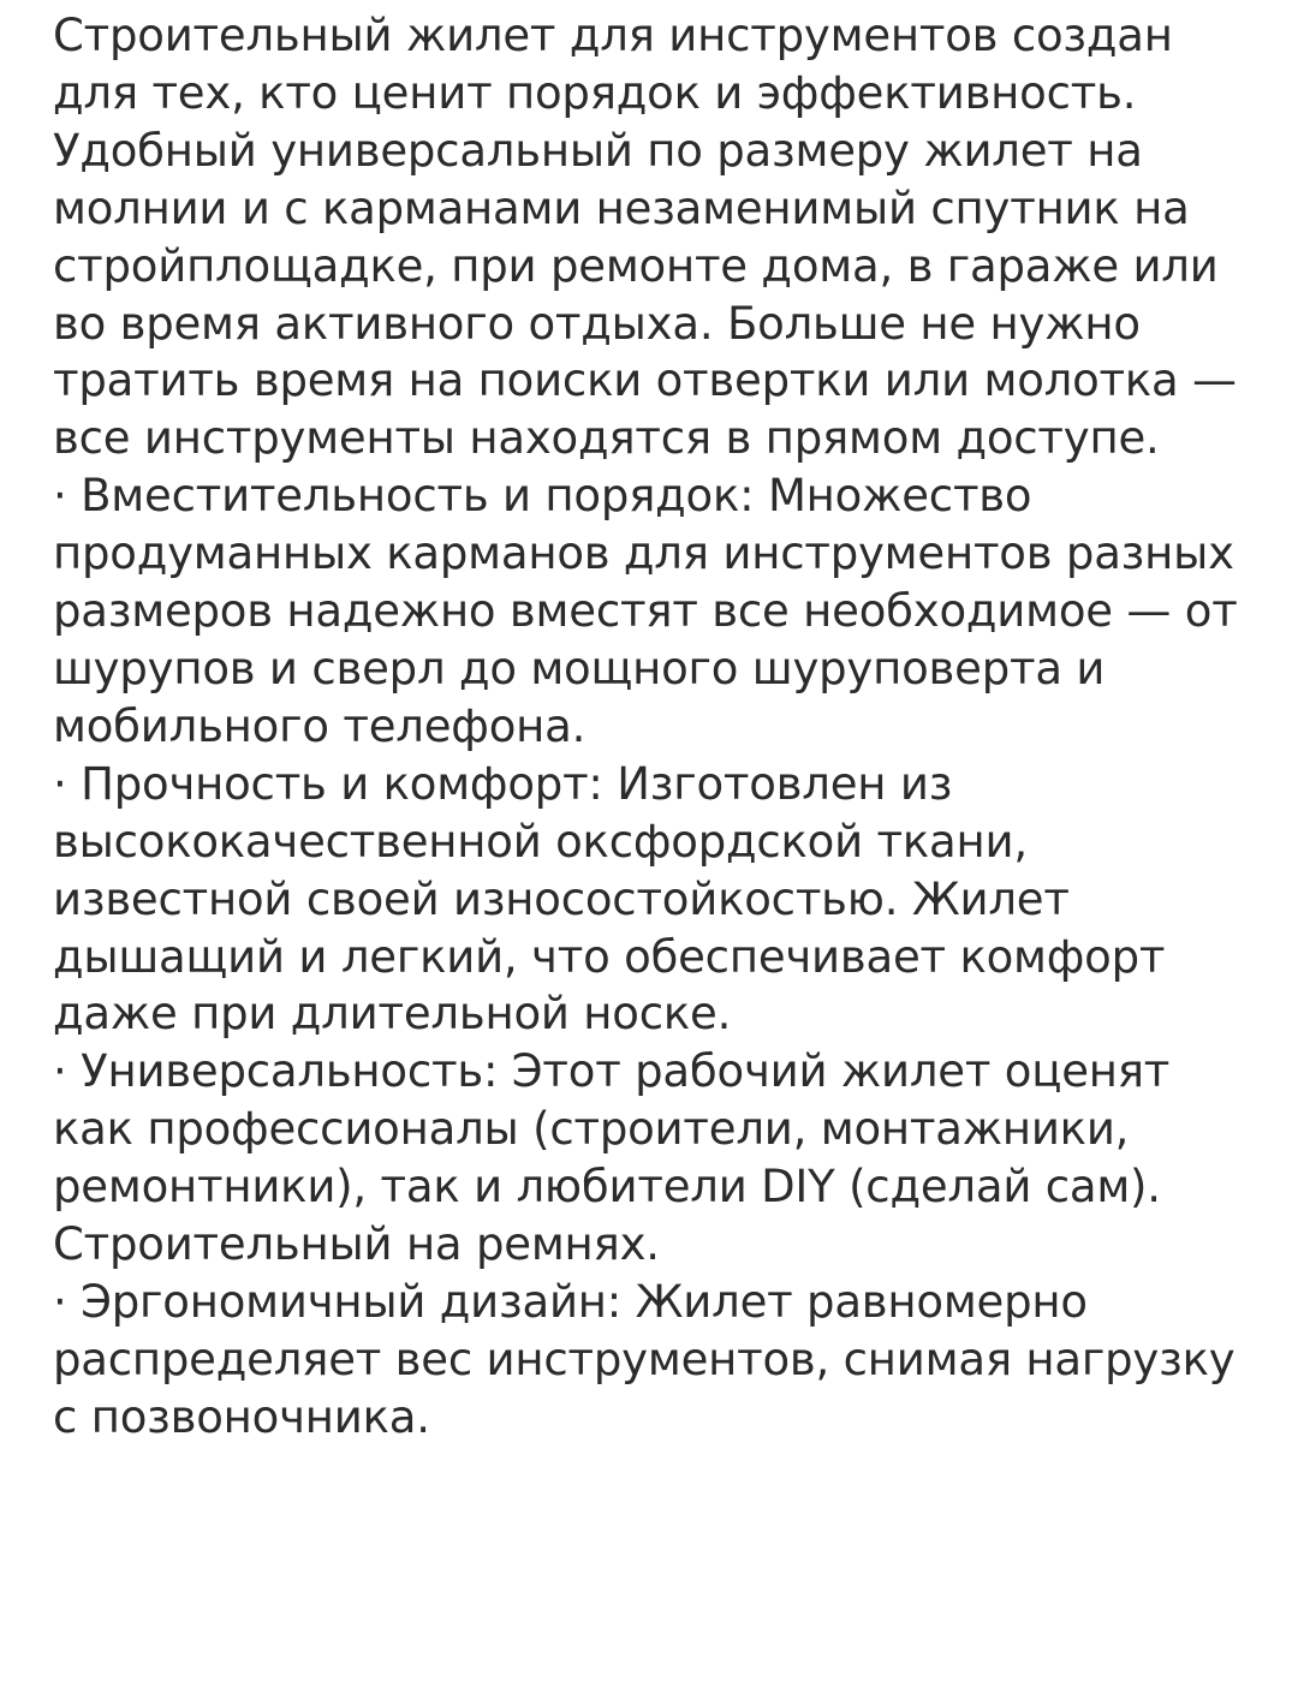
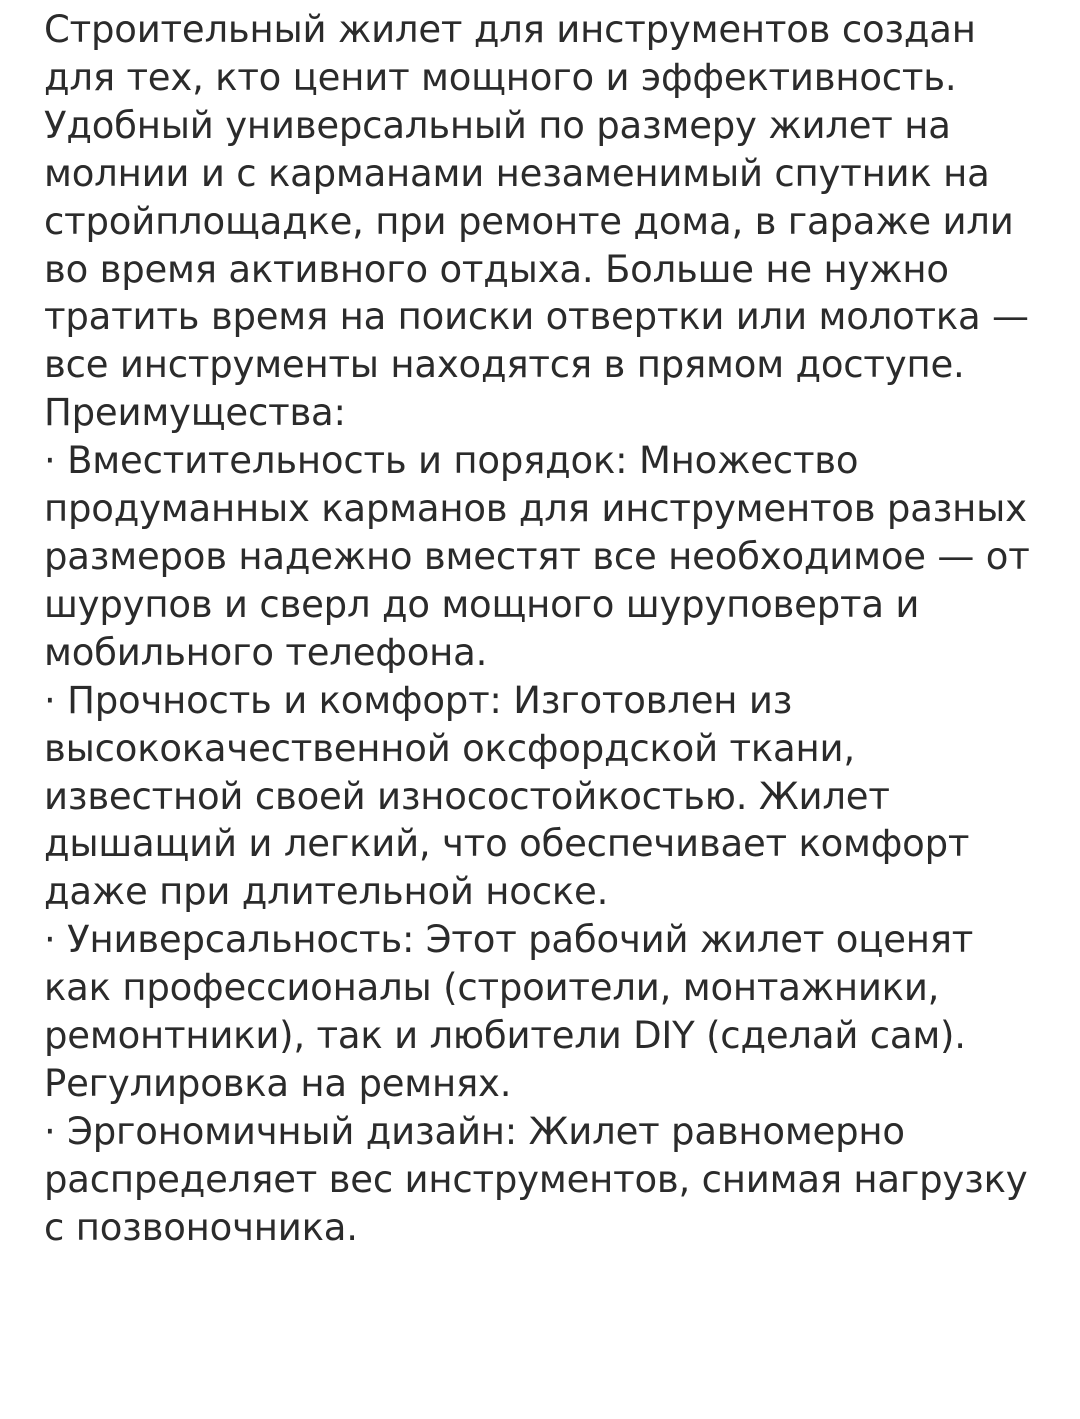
- Строительный жилет для инструментов создан для тех, кто ценит порядок и эффективность. Удобный универсальный по размеру жилет на молнии и с карманами незаменимый спутник на стройплощадке, при ремонте дома, в гараже или во время активного отдыха. Больше не нужно тратить время на поиски отвертки или молотка — все инструменты находятся в прямом доступе.
+ Строительный жилет для инструментов создан для тех, кто ценит мощного и эффективность. Удобный универсальный по размеру жилет на молнии и с карманами незаменимый спутник на стройплощадке, при ремонте дома, в гараже или во время активного отдыха. Больше не нужно тратить время на поиски отвертки или молотка — все инструменты находятся в прямом доступе.
+ Преимущества:
  · Вместительность и порядок: Множество продуманных карманов для инструментов разных размеров надежно вместят все необходимое — от шурупов и сверл до мощного шуруповерта и мобильного телефона.
  · Прочность и комфорт: Изготовлен из высококачественной оксфордской ткани, известной своей износостойкостью. Жилет дышащий и легкий, что обеспечивает комфорт даже при длительной носке.
- · Универсальность: Этот рабочий жилет оценят как профессионалы (строители, монтажники, ремонтники), так и любители DIY (сделай сам). Строительный на ремнях.
+ · Универсальность: Этот рабочий жилет оценят как профессионалы (строители, монтажники, ремонтники), так и любители DIY (сделай сам). Регулировка на ремнях.
  · Эргономичный дизайн: Жилет равномерно распределяет вес инструментов, снимая нагрузку с позвоночника.
